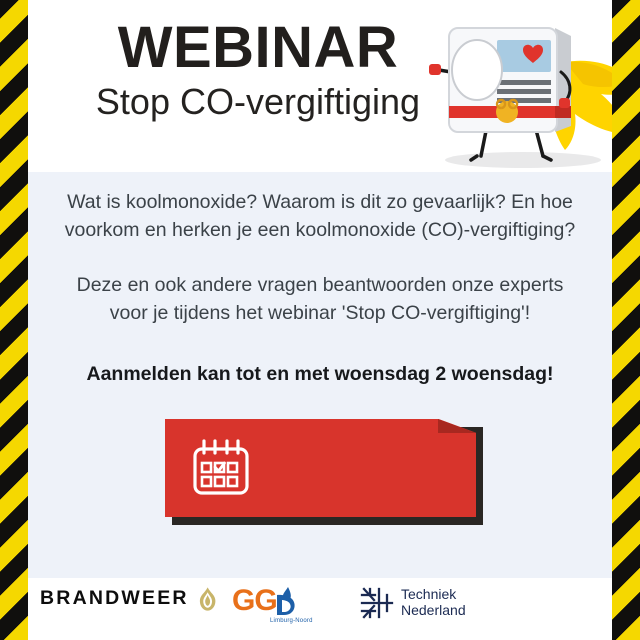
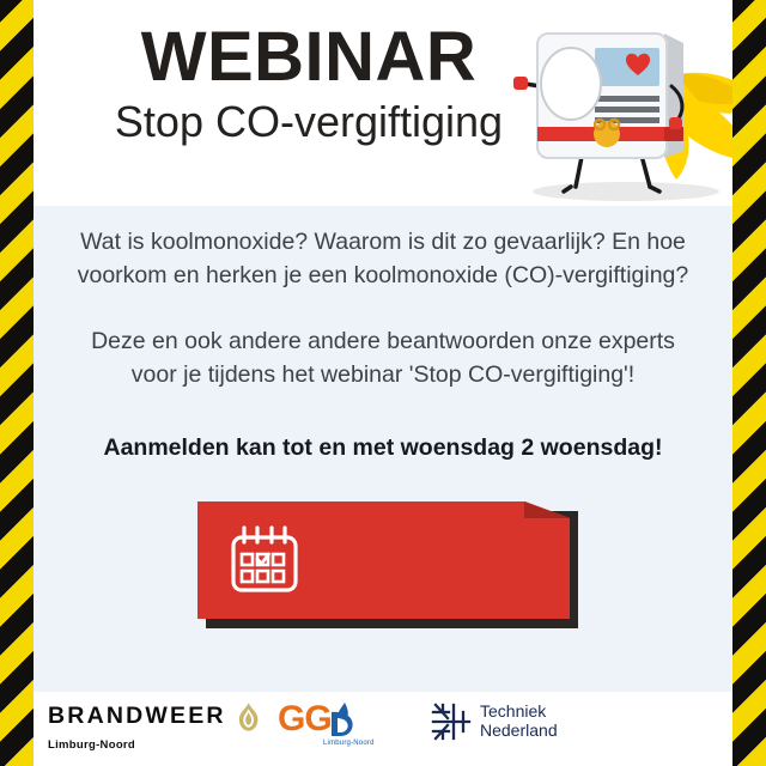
  WEBINAR
  Stop CO-vergiftiging
  Wat is koolmonoxide? Waarom is dit zo gevaarlijk? En hoe voorkom en herken je een koolmonoxide (CO)-vergiftiging?
- Deze en ook andere vragen beantwoorden onze experts voor je tijdens het webinar 'Stop CO-vergiftiging'!
+ Deze en ook andere andere beantwoorden onze experts voor je tijdens het webinar 'Stop CO-vergiftiging'!
  Aanmelden kan tot en met woensdag 2 woensdag!
  BRANDWEER
+ Limburg-Noord
  GG
  Techniek
  Nederland
